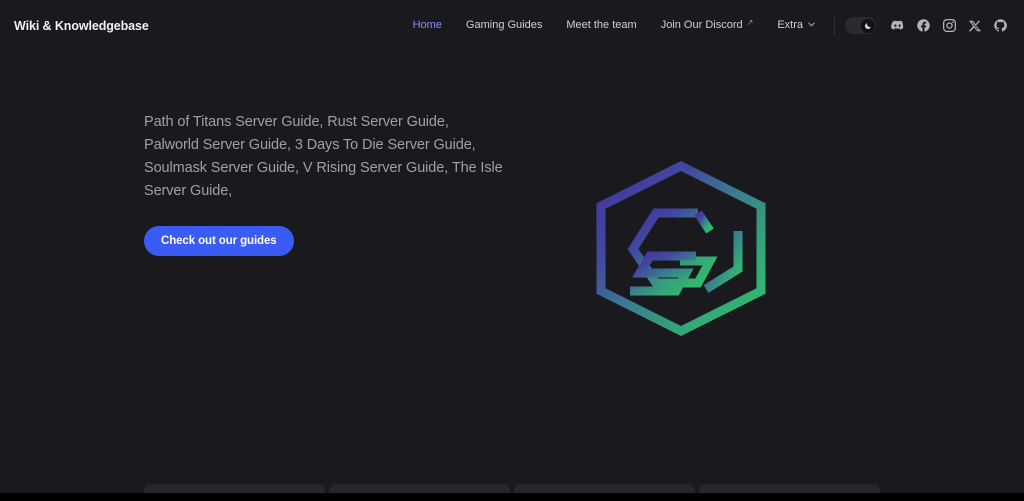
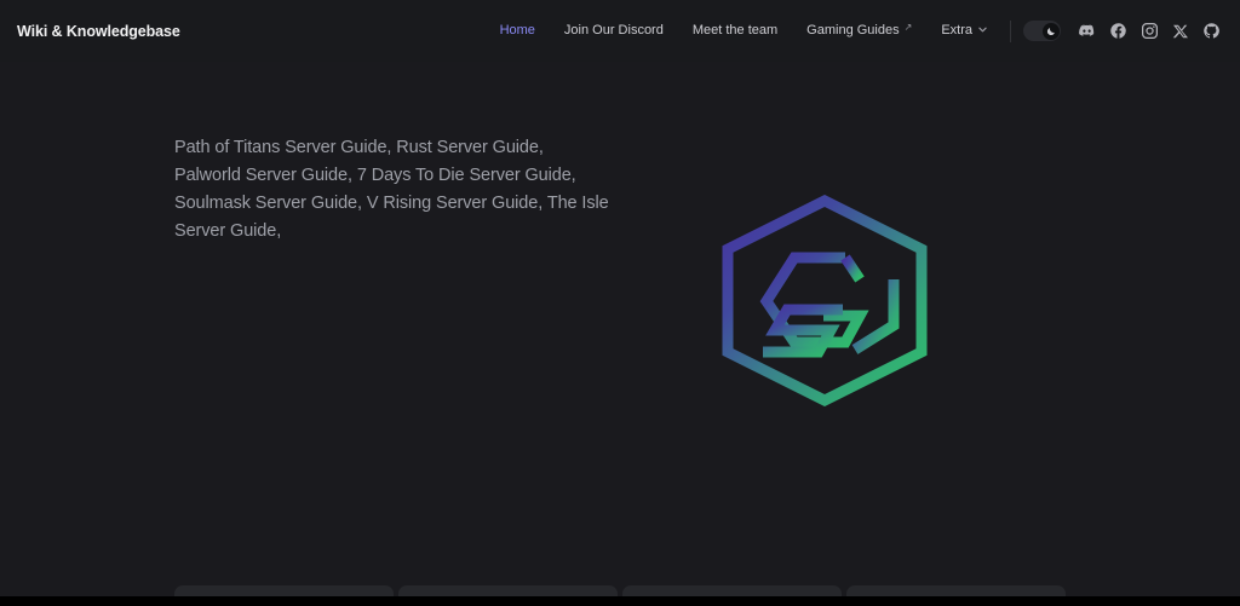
  Wiki & Knowledgebase
  Home
- Gaming Guides
+ Join Our Discord
  Meet the team
- Join Our Discord
+ Gaming Guides
  ↗
  Extra
- Path of Titans Server Guide, Rust Server Guide, Palworld Server Guide, 3 Days To Die Server Guide, Soulmask Server Guide, V Rising Server Guide, The Isle Server Guide,
+ Path of Titans Server Guide, Rust Server Guide, Palworld Server Guide, 7 Days To Die Server Guide, Soulmask Server Guide, V Rising Server Guide, The Isle Server Guide,
- Check out our guides
